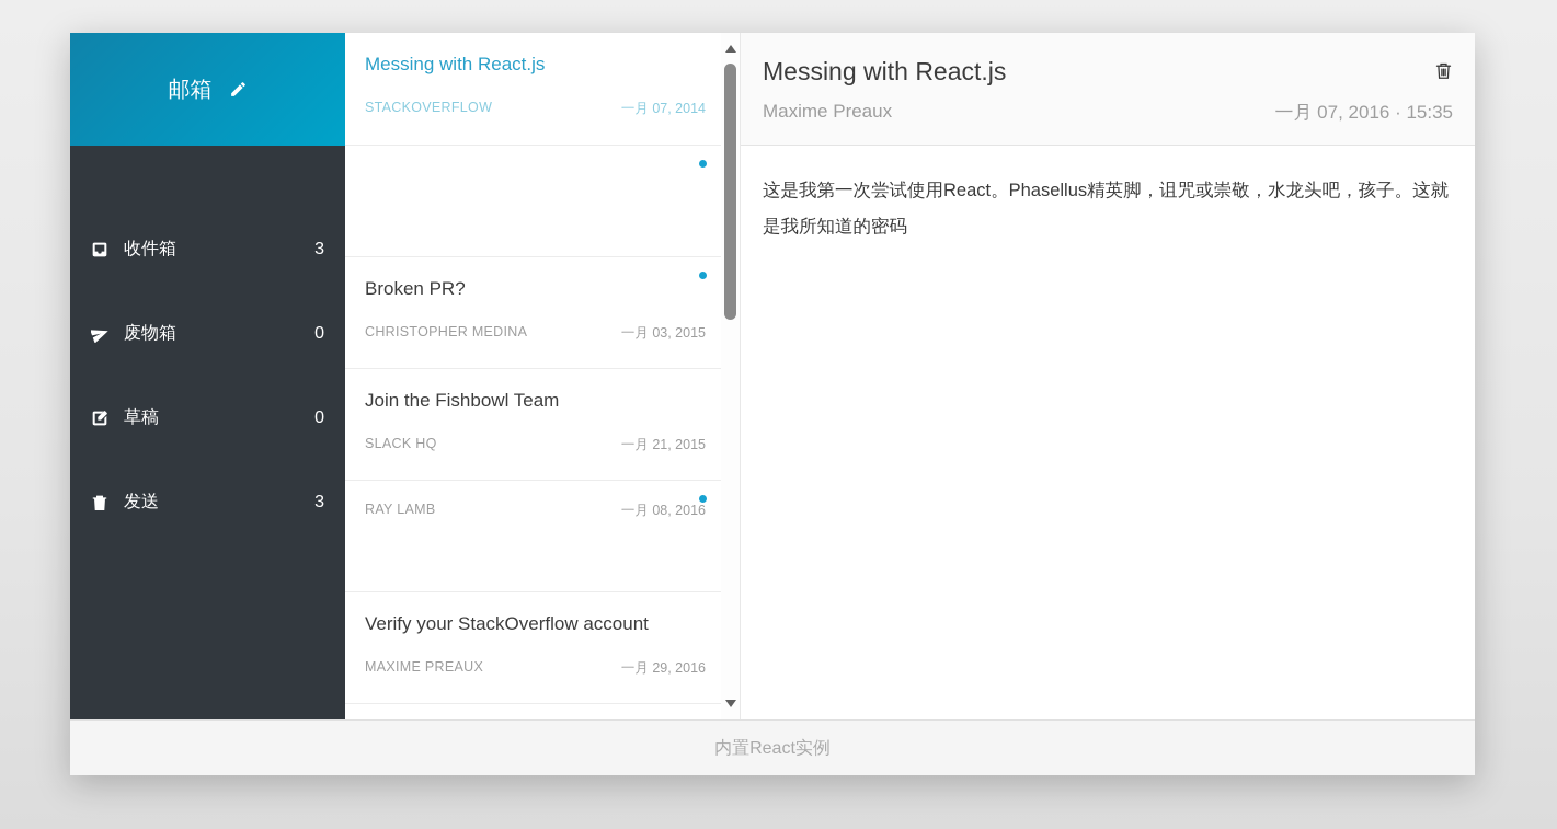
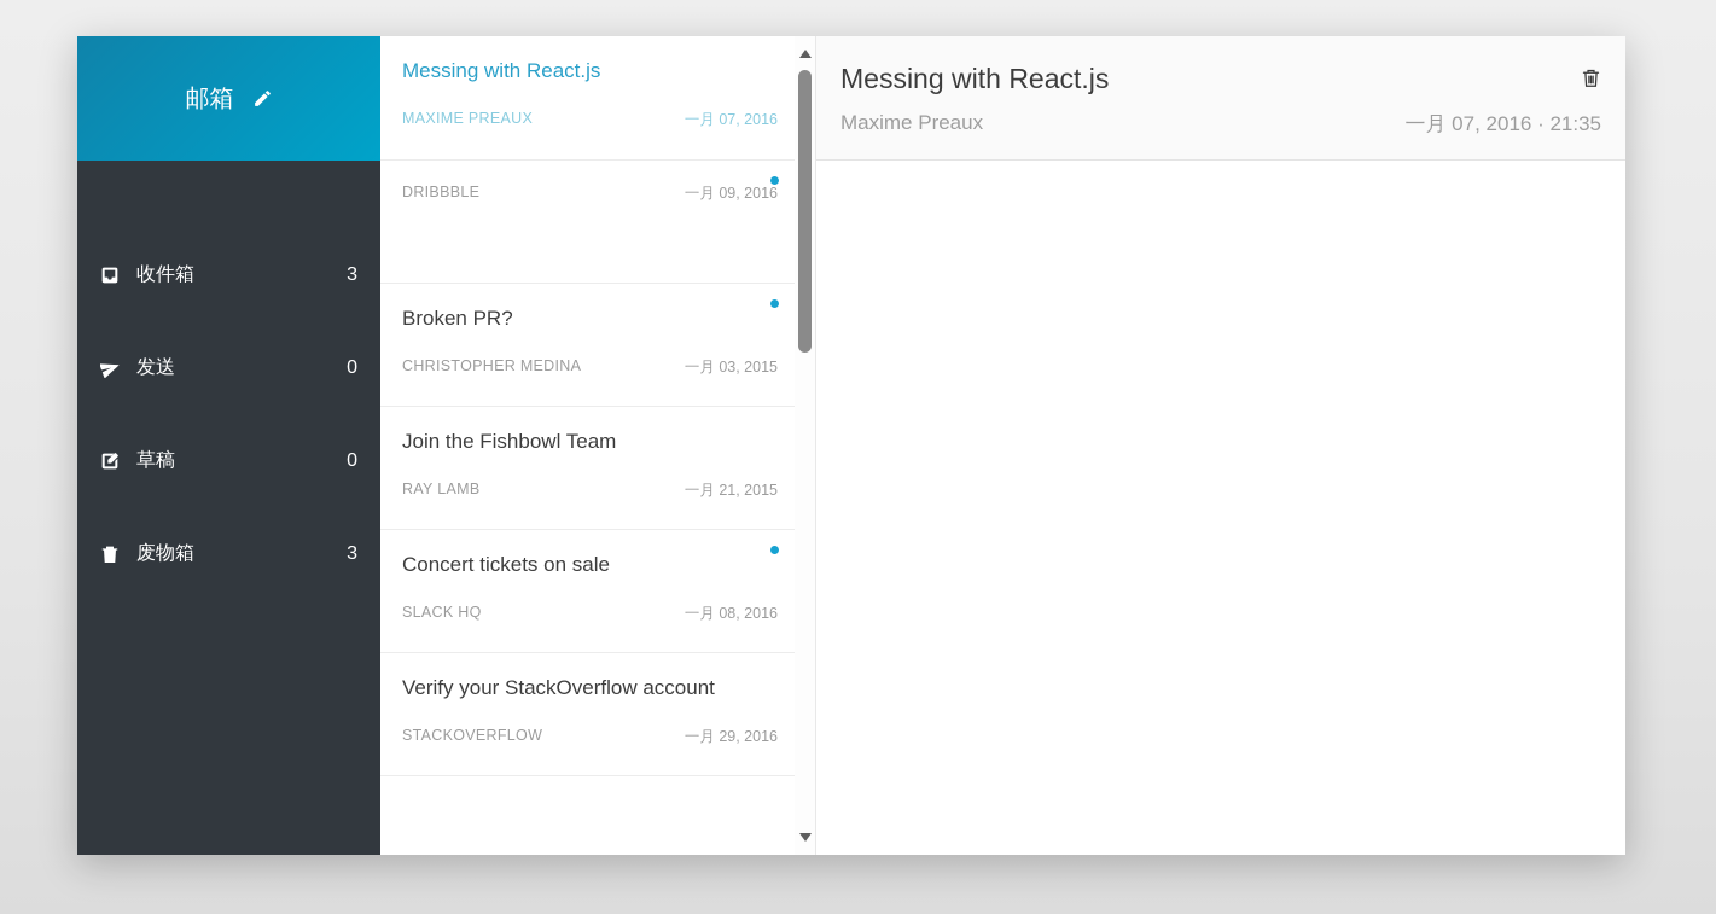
  邮箱
  收件箱
  3
- 废物箱
+ 发送
  0
  草稿
  0
- 发送
+ 废物箱
  3
  Messing with React.js
- STACKOVERFLOW
+ MAXIME PREAUX
- 一月 07, 2014
+ 一月 07, 2016
+ DRIBBBLE
+ 一月 09, 2016
  Broken PR?
  CHRISTOPHER MEDINA
  一月 03, 2015
  Join the Fishbowl Team
- SLACK HQ
+ RAY LAMB
  一月 21, 2015
+ Concert tickets on sale
- RAY LAMB
+ SLACK HQ
  一月 08, 2016
  Verify your StackOverflow account
- MAXIME PREAUX
+ STACKOVERFLOW
  一月 29, 2016
  Messing with React.js
  Maxime Preaux
- 一月 07, 2016 · 15:35
+ 一月 07, 2016 · 21:35
- 这是我第一次尝试使用React。Phasellus精英脚，诅咒或崇敬，水龙头吧，孩子。这就是我所知道的密码
- 内置React实例
